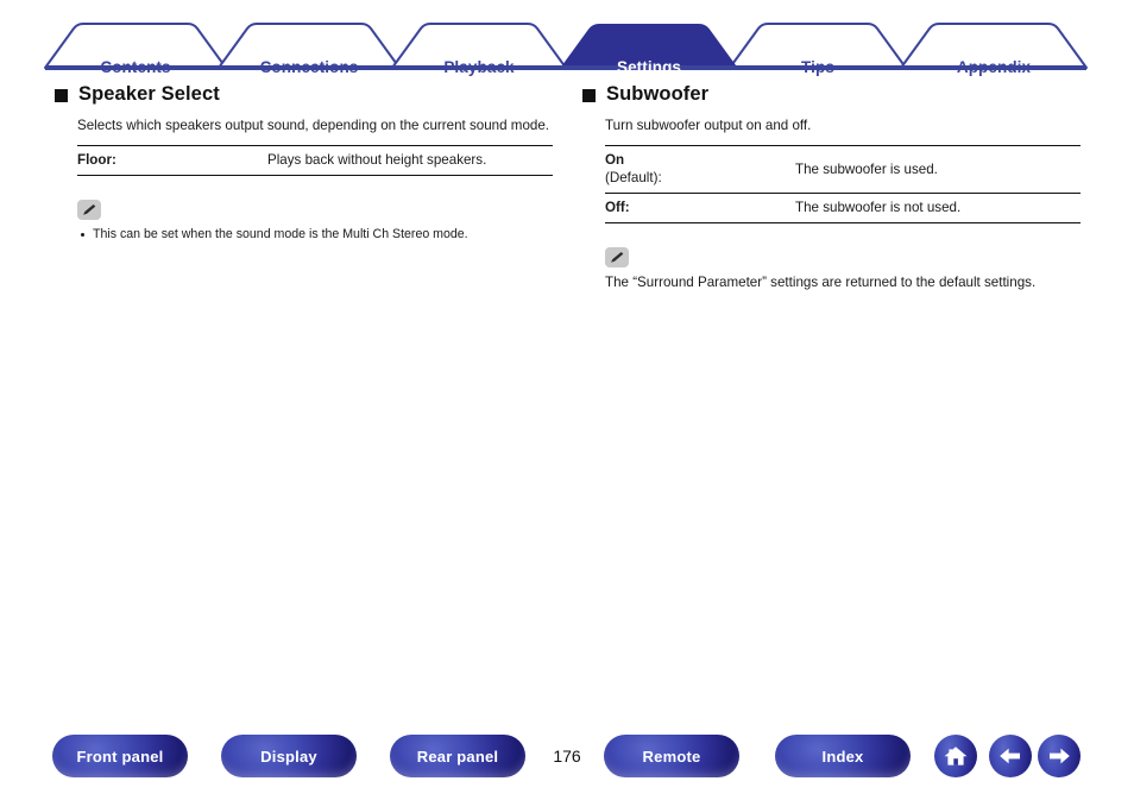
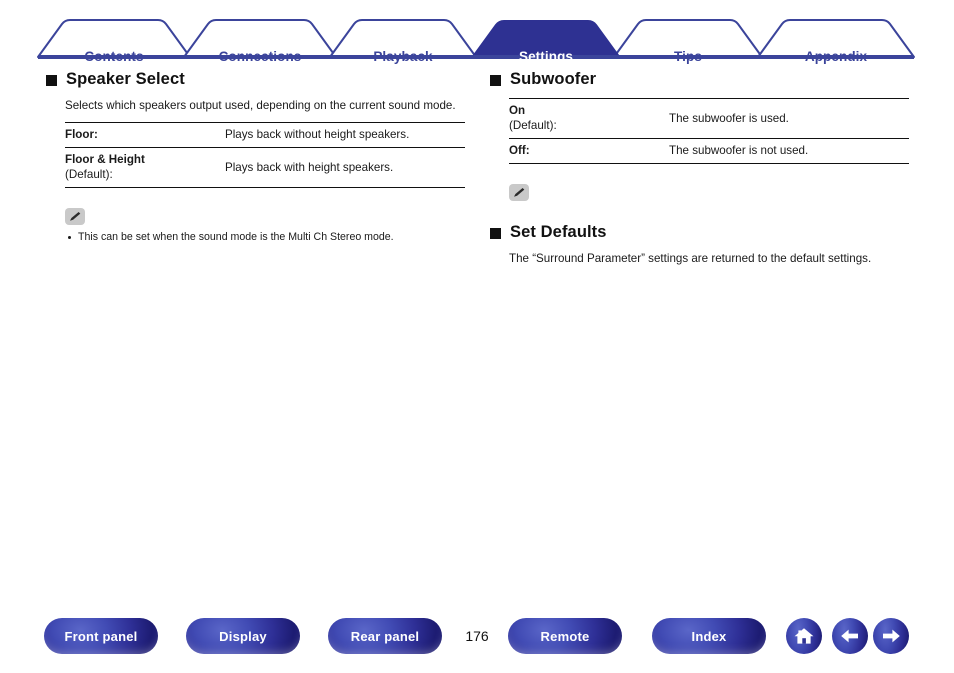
  Contents
  Connections
  Playback
  Settings
  Tips
  Appendix
  Speaker Select
- Selects which speakers output sound, depending on the current sound mode.
+ Selects which speakers output used, depending on the current sound mode.
  Floor:	Plays back without height speakers.
+ Floor & Height (Default):	Plays back with height speakers.
  This can be set when the sound mode is the Multi Ch Stereo mode.
  Subwoofer
- Turn subwoofer output on and off.
  On (Default):	The subwoofer is used.
  Off:	The subwoofer is not used.
+ Set Defaults
  The “Surround Parameter” settings are returned to the default settings.
  Front panel
  Display
  Rear panel
  176
  Remote
  Index
